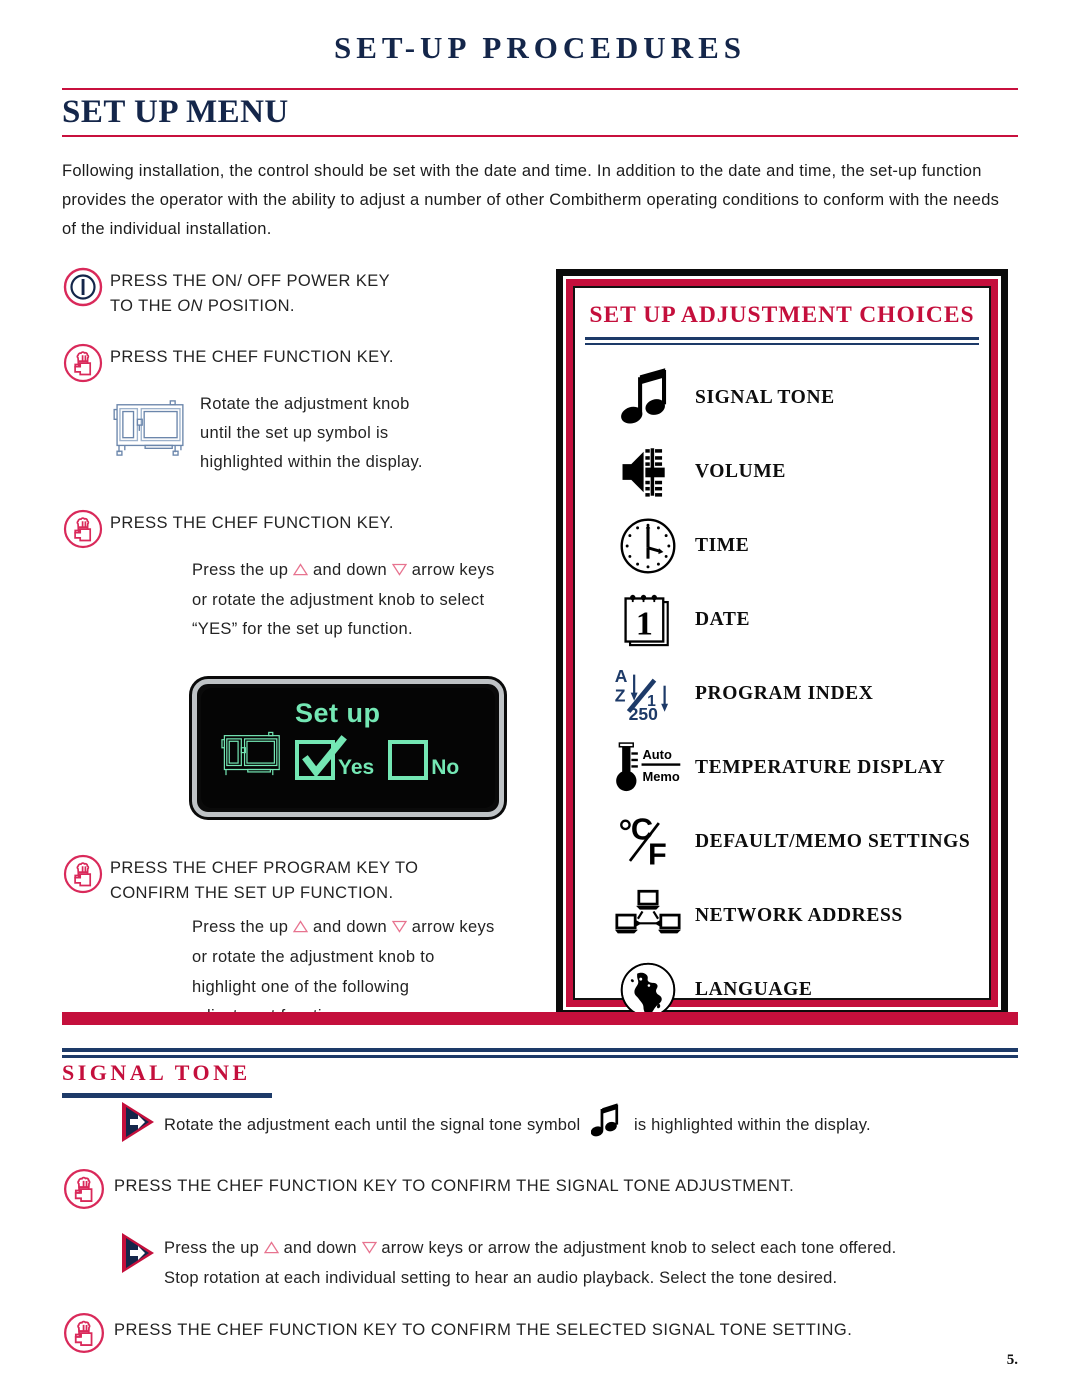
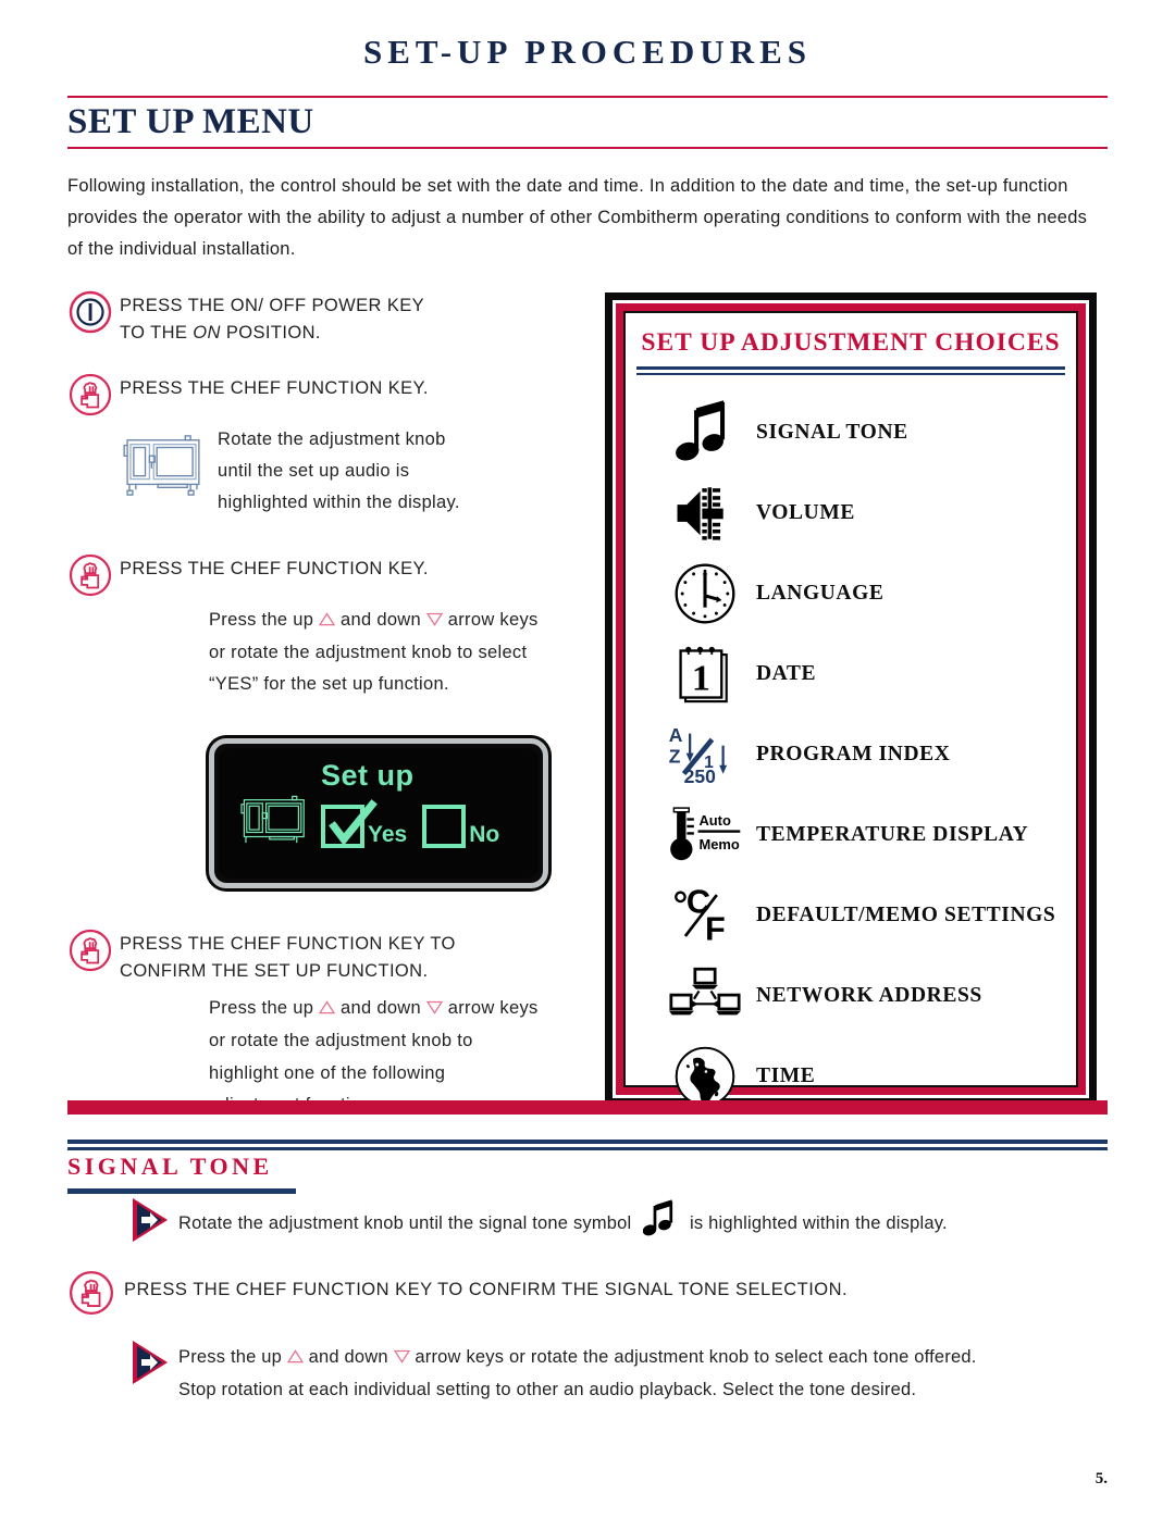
  SET-UP PROCEDURES
  SET UP MENU
  Following installation, the control should be set with the date and time. In addition to the date and time, the set-up function provides the operator with the ability to adjust a number of other Combitherm operating conditions to conform with the needs of the individual installation.
  PRESS THE ON/ OFF POWER KEY
  TO THE ON POSITION.
  PRESS THE CHEF FUNCTION KEY.
  Rotate the adjustment knob
- until the set up symbol is
+ until the set up audio is
  highlighted within the display.
  PRESS THE CHEF FUNCTION KEY.
  Press the up and down arrow keys
  or rotate the adjustment knob to select
  “YES” for the set up function.
  Set up
  Yes
  No
- PRESS THE CHEF PROGRAM KEY TO
+ PRESS THE CHEF FUNCTION KEY TO
  CONFIRM THE SET UP FUNCTION.
  Press the up and down arrow keys
  or rotate the adjustment knob to
  highlight one of the following
  SET UP ADJUSTMENT CHOICES
  SIGNAL TONE
  VOLUME
- TIME
+ LANGUAGE
  1
  DATE
  A
  Z
  1
  250
  PROGRAM INDEX
  Auto
  Memo
  TEMPERATURE DISPLAY
  C
  F
  DEFAULT/MEMO SETTINGS
  NETWORK ADDRESS
- LANGUAGE
+ TIME
  SIGNAL TONE
- Rotate the adjustment each until the signal tone symbol is highlighted within the display.
+ Rotate the adjustment knob until the signal tone symbol is highlighted within the display.
- PRESS THE CHEF FUNCTION KEY TO CONFIRM THE SIGNAL TONE ADJUSTMENT.
+ PRESS THE CHEF FUNCTION KEY TO CONFIRM THE SIGNAL TONE SELECTION.
- Press the up and down arrow keys or arrow the adjustment knob to select each tone offered.
+ Press the up and down arrow keys or rotate the adjustment knob to select each tone offered.
- Stop rotation at each individual setting to hear an audio playback. Select the tone desired.
+ Stop rotation at each individual setting to other an audio playback. Select the tone desired.
- PRESS THE CHEF FUNCTION KEY TO CONFIRM THE SELECTED SIGNAL TONE SETTING.
  5.
